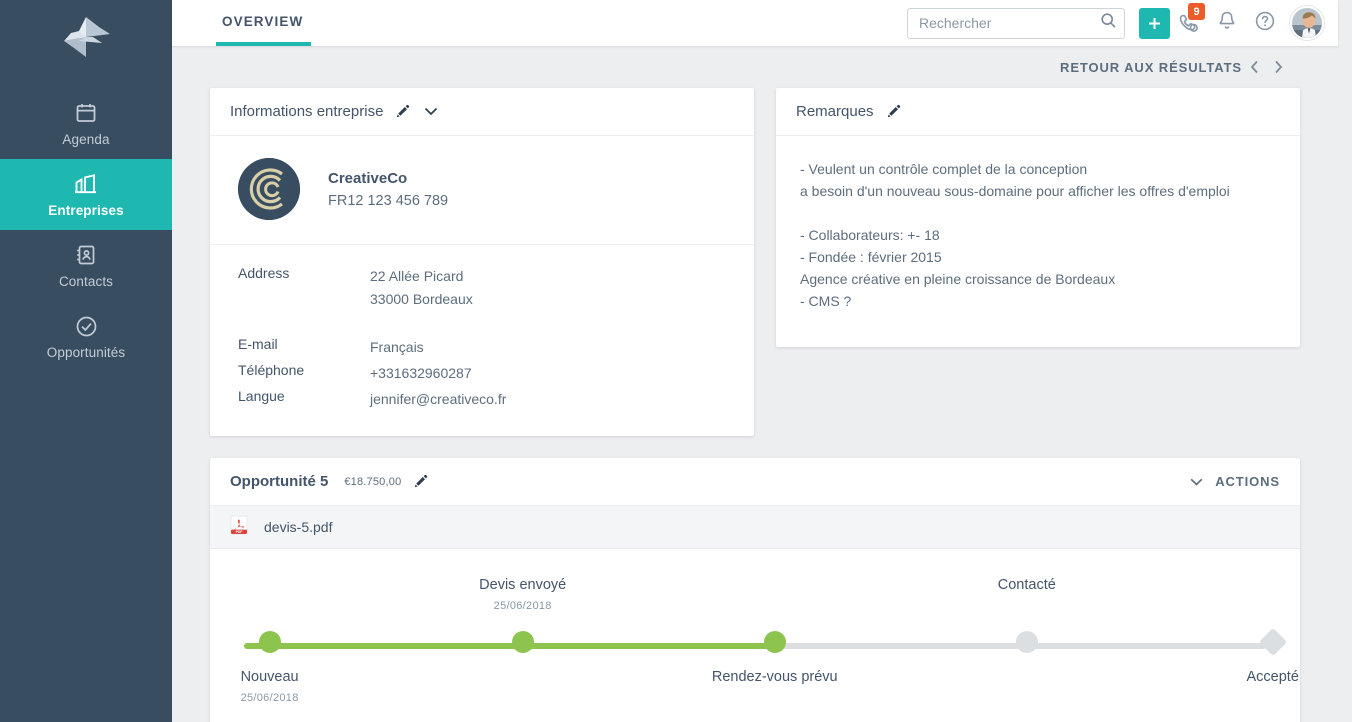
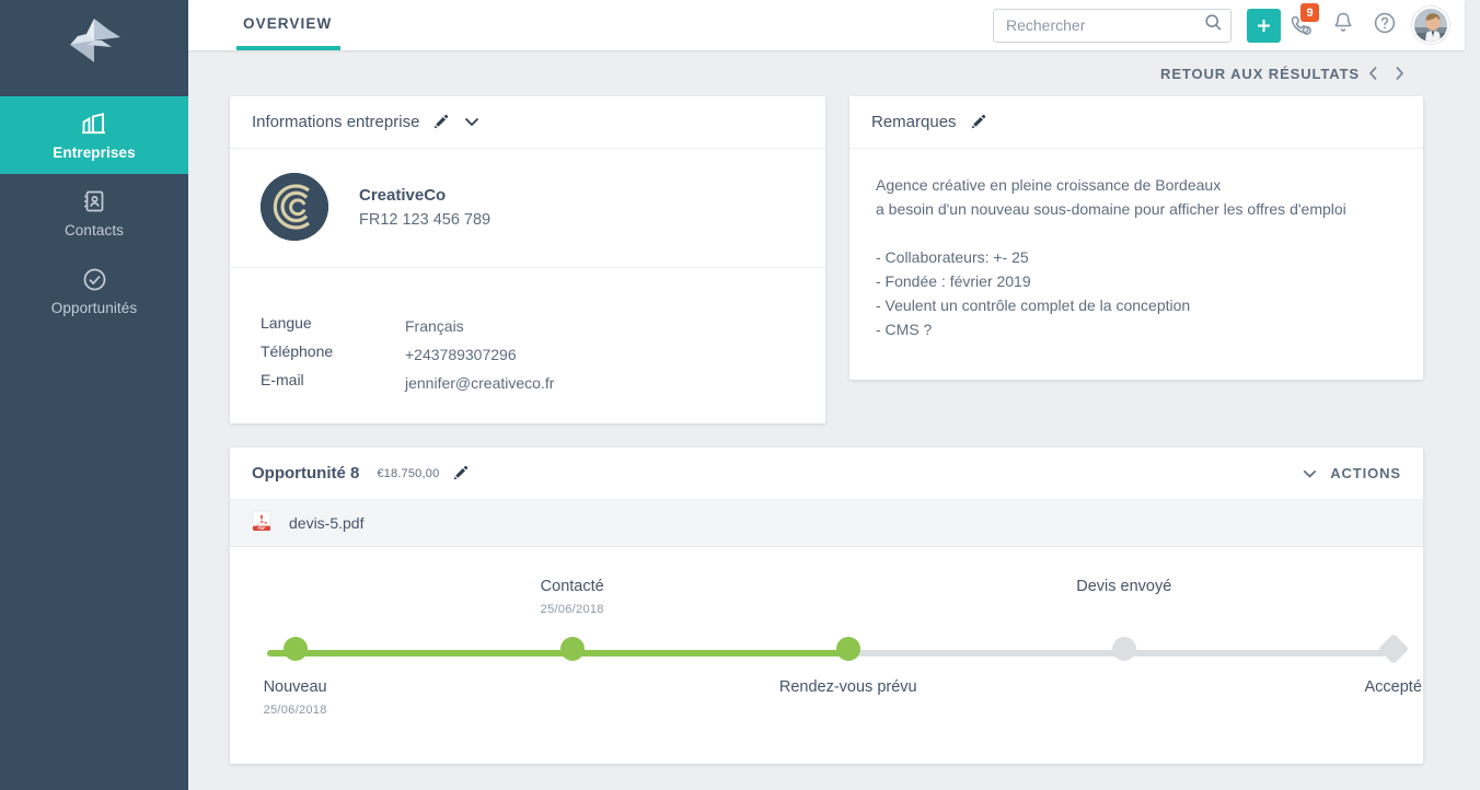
- Agenda
  Entreprises
  Contacts
  Opportunités
  OVERVIEW
  Rechercher
  9
  RETOUR AUX RÉSULTATS
  Informations entreprise
  CreativeCo
  FR12 123 456 789
- Address
- 22 Allée Picard
- 33000 Bordeaux
- E-mail
+ Langue
  Français
  Téléphone
- +331632960287
+ +243789307296
- Langue
+ E-mail
  jennifer@creativeco.fr
  Remarques
- - Veulent un contrôle complet de la conception
+ Agence créative en pleine croissance de Bordeaux
  a besoin d'un nouveau sous-domaine pour afficher les offres d'emploi
- - Collaborateurs: +- 18
+ - Collaborateurs: +- 25
- - Fondée : février 2015
+ - Fondée : février 2019
- Agence créative en pleine croissance de Bordeaux
+ - Veulent un contrôle complet de la conception
  - CMS ?
- Opportunité 5
+ Opportunité 8
  €18.750,00
  ACTIONS
  devis-5.pdf
  Nouveau
  25/06/2018
- Devis envoyé
+ Contacté
  25/06/2018
  Rendez-vous prévu
- Contacté
+ Devis envoyé
  Accepté
